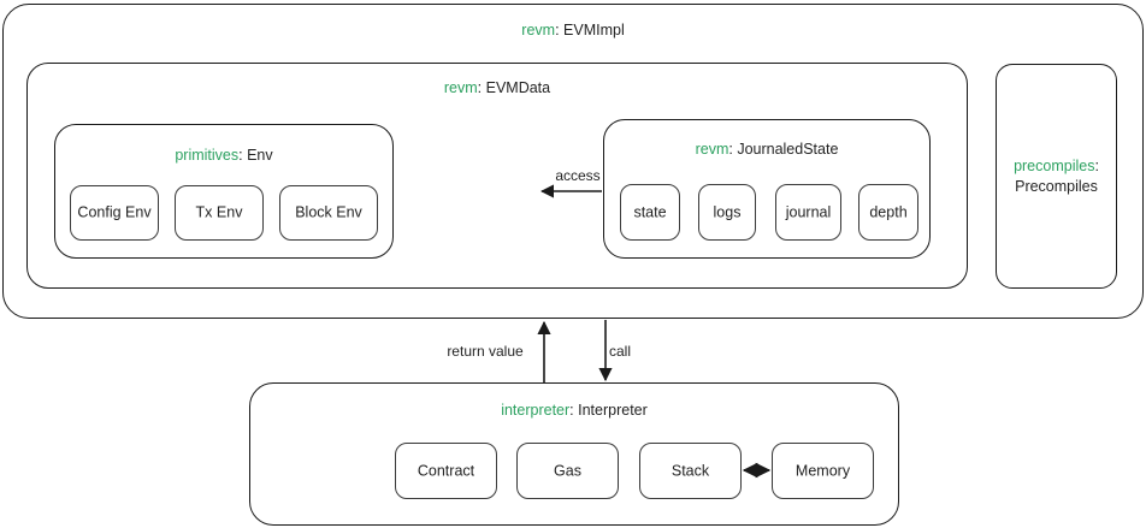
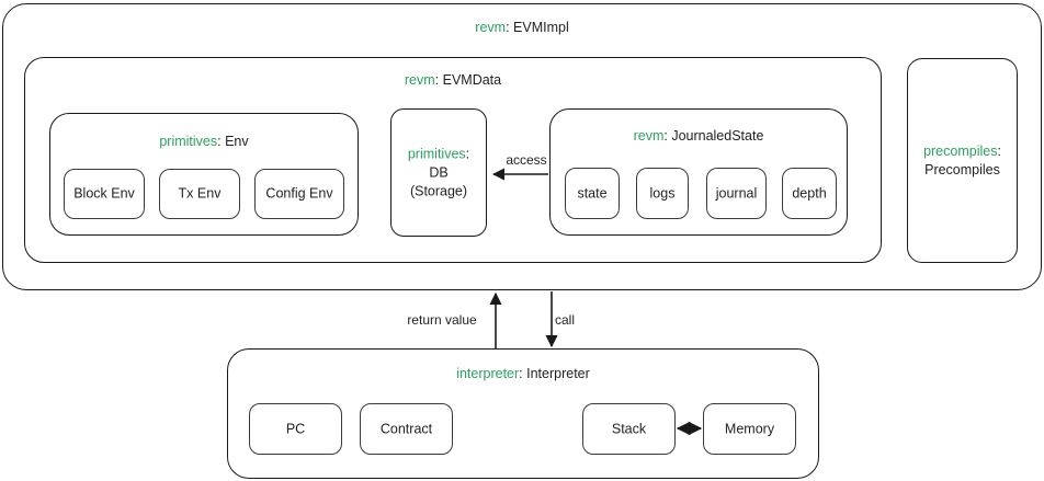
  revm: EVMImpl
  revm: EVMData
  primitives: Env
- Config Env
+ Block Env
  Tx Env
- Block Env
+ Config Env
+ primitives:
+ DB
+ (Storage)
  revm: JournaledState
  state
  logs
  journal
  depth
  precompiles:
  Precompiles
  interpreter: Interpreter
+ PC
  Contract
- Gas
  Stack
  Memory
  access
  return value
  call
